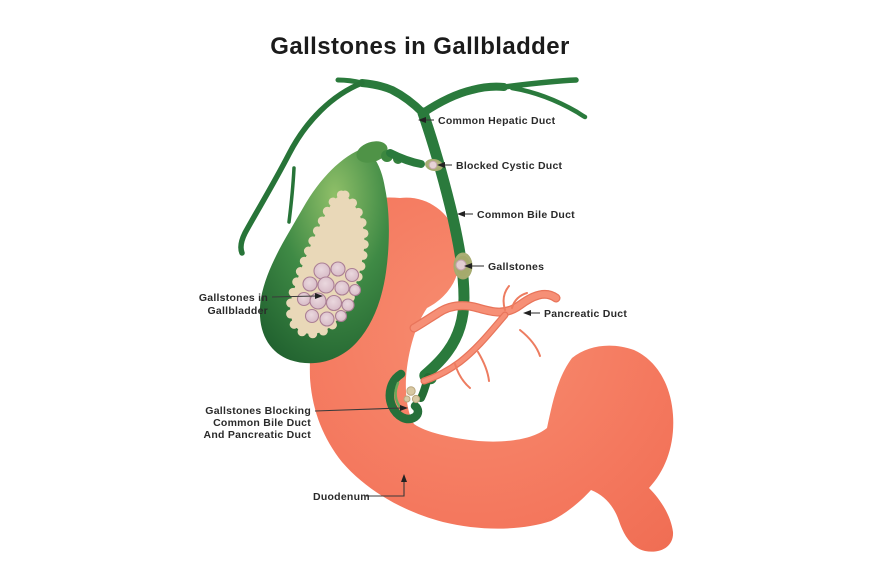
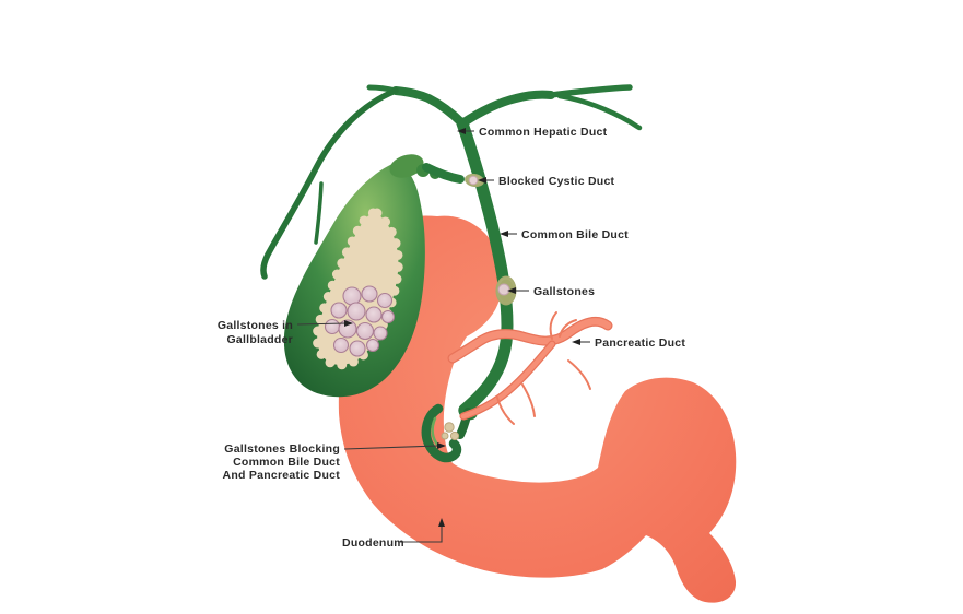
- Gallstones in Gallbladder
  Common Hepatic Duct
  Blocked Cystic Duct
  Common Bile Duct
  Gallstones
  Pancreatic Duct
  Gallstones in
  Gallbladder
  Gallstones Blocking
  Common Bile Duct
  And Pancreatic Duct
  Duodenum
